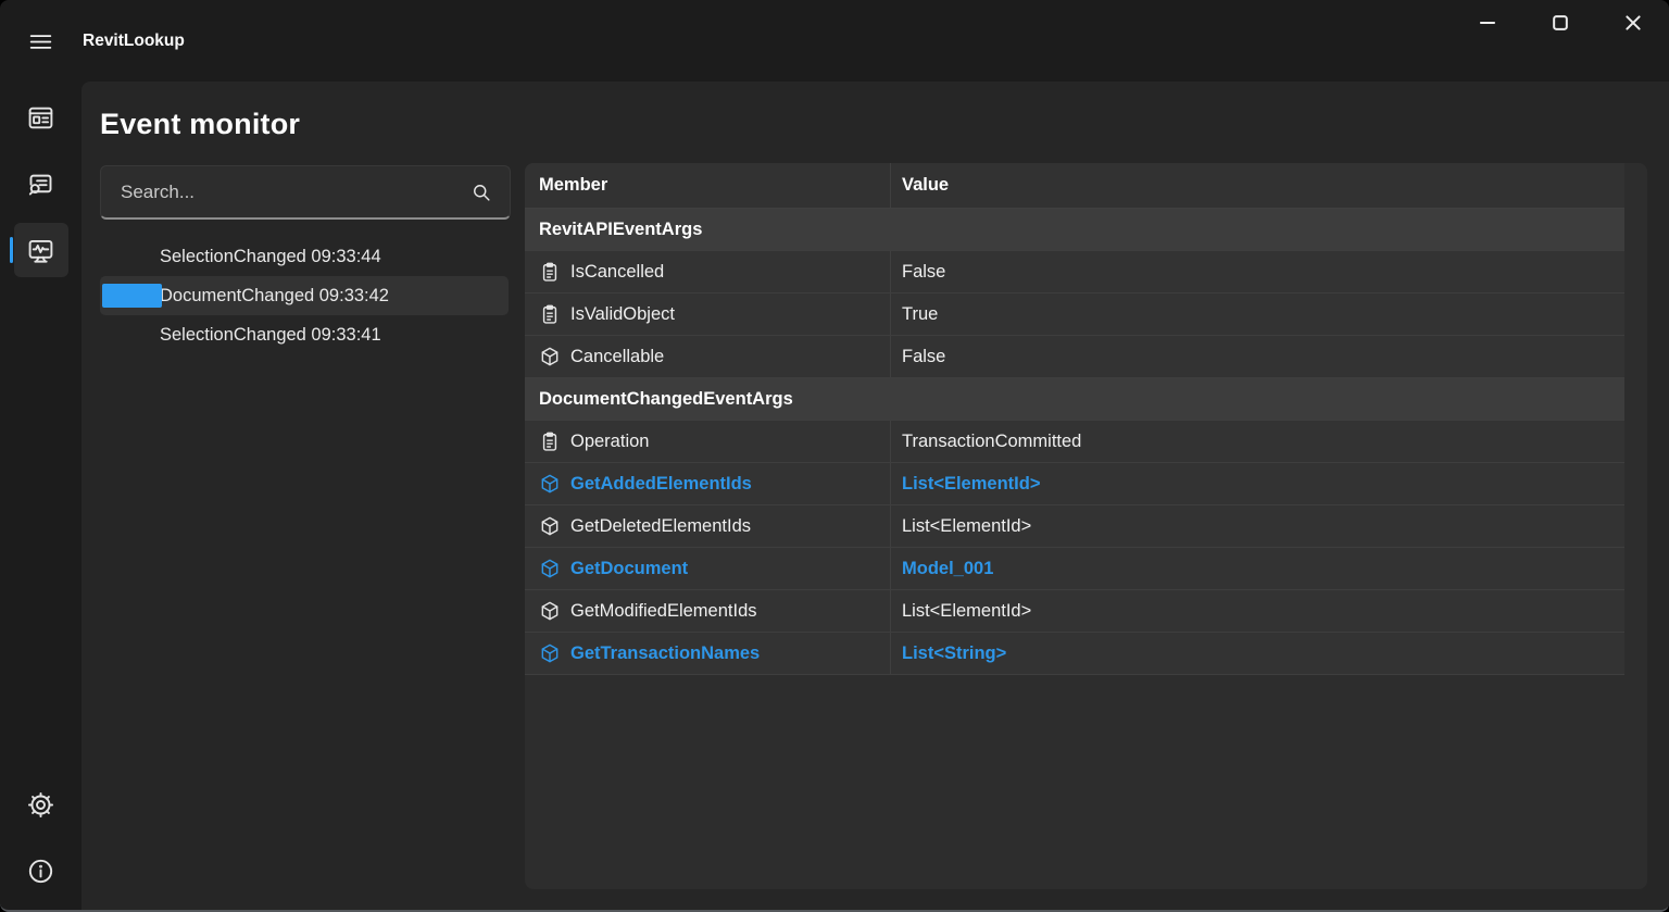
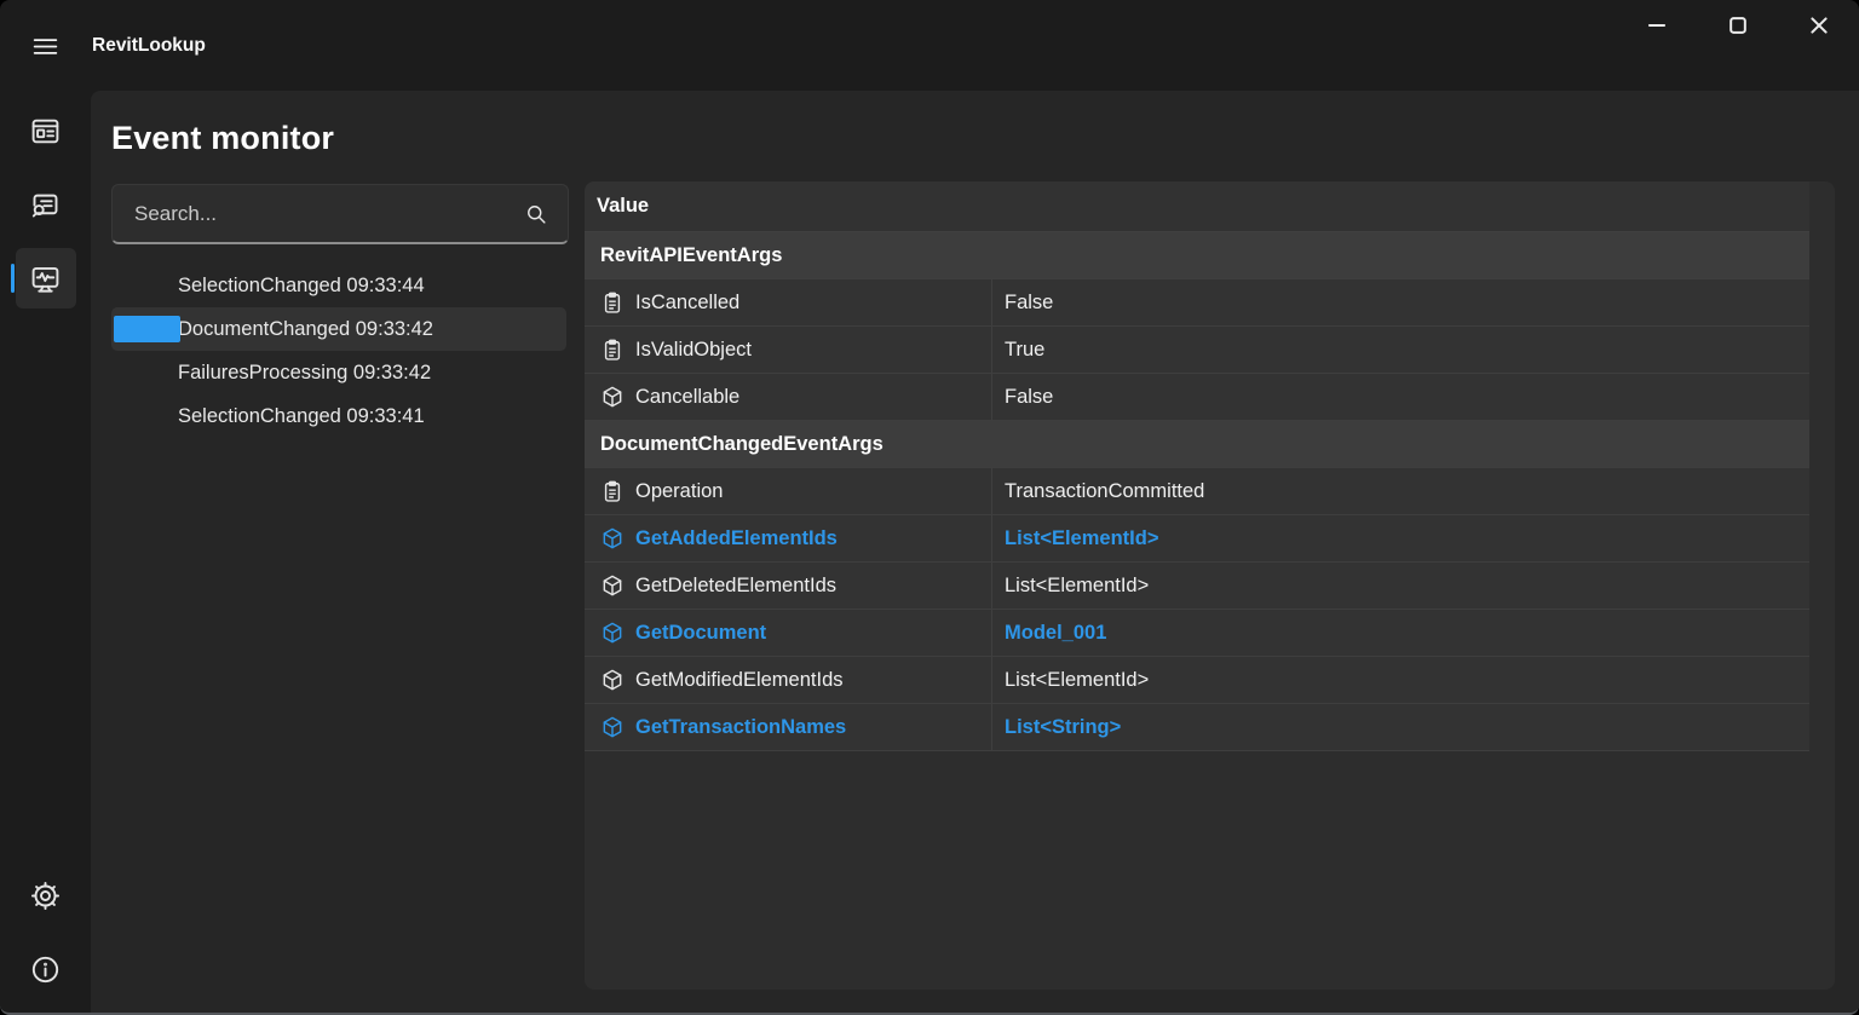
  RevitLookup
  Event monitor
  Search...
  SelectionChanged 09:33:44
  DocumentChanged 09:33:42
+ FailuresProcessing 09:33:42
  SelectionChanged 09:33:41
- Member
  Value
  RevitAPIEventArgs
  IsCancelled
  False
  IsValidObject
  True
  Cancellable
  False
  DocumentChangedEventArgs
  Operation
  TransactionCommitted
  GetAddedElementIds
  List<ElementId>
  GetDeletedElementIds
  List<ElementId>
  GetDocument
  Model_001
  GetModifiedElementIds
  List<ElementId>
  GetTransactionNames
  List<String>
